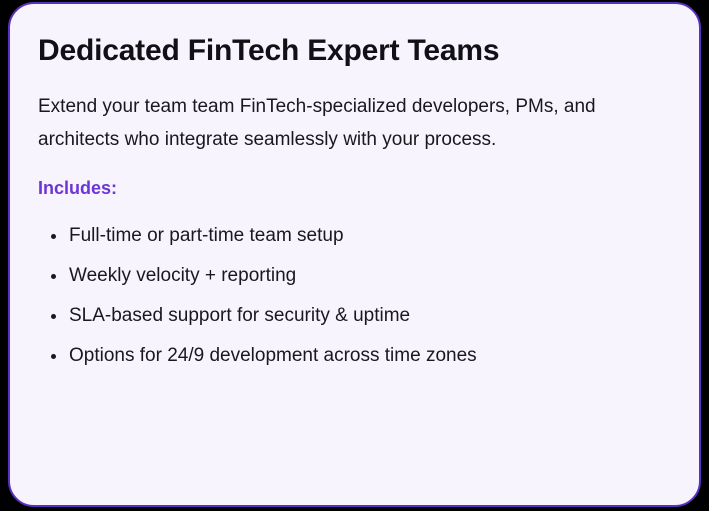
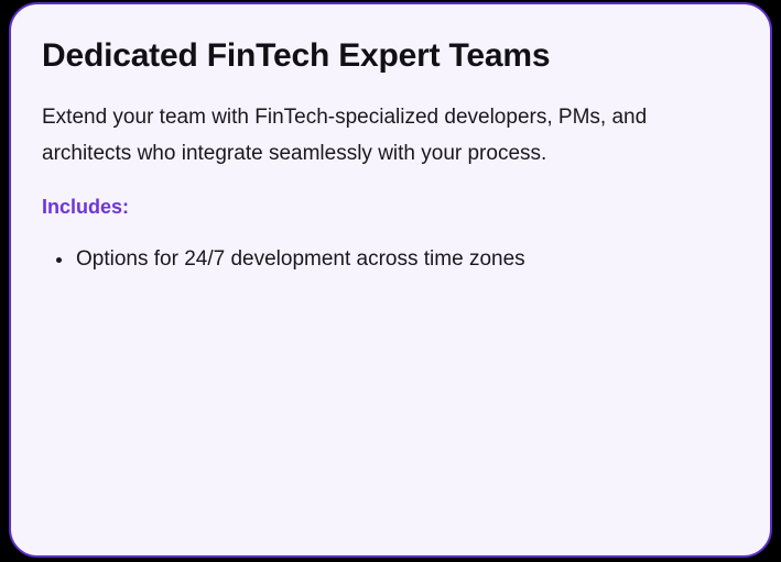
  Dedicated FinTech Expert Teams
- Extend your team team FinTech-specialized developers, PMs, and architects who integrate seamlessly with your process.
+ Extend your team with FinTech-specialized developers, PMs, and architects who integrate seamlessly with your process.
  Includes:
- Full-time or part-time team setup
- Weekly velocity + reporting
- SLA-based support for security & uptime
- Options for 24/9 development across time zones
+ Options for 24/7 development across time zones
